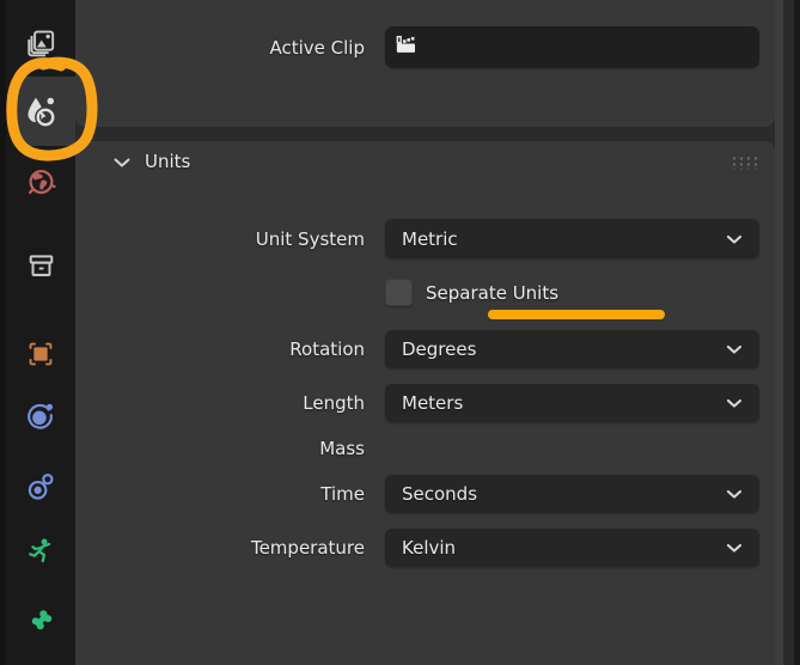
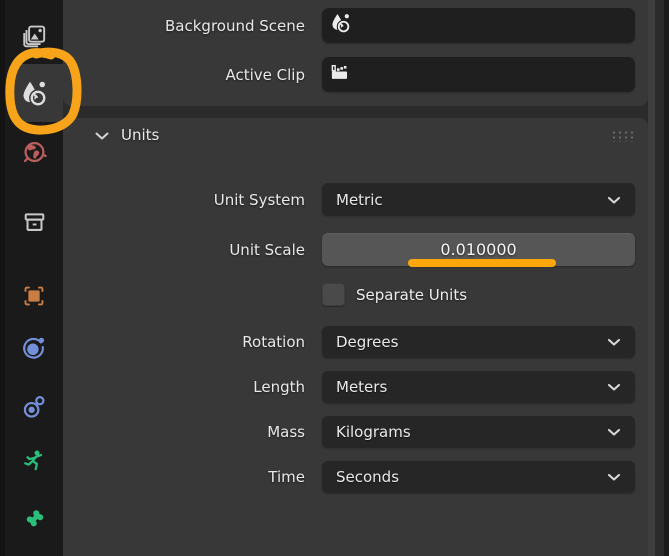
+ Background Scene
  Active Clip
  Units
  Unit System
  Metric
+ Unit Scale
+ 0.010000
  Separate Units
  Rotation
  Degrees
  Length
  Meters
  Mass
+ Kilograms
  Time
  Seconds
- Temperature
- Kelvin
